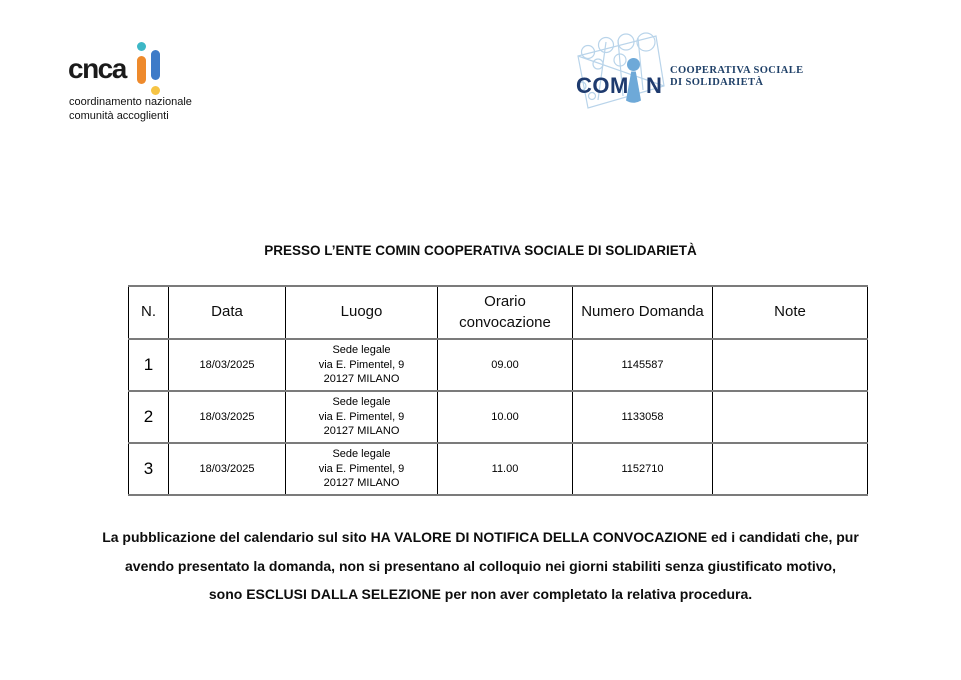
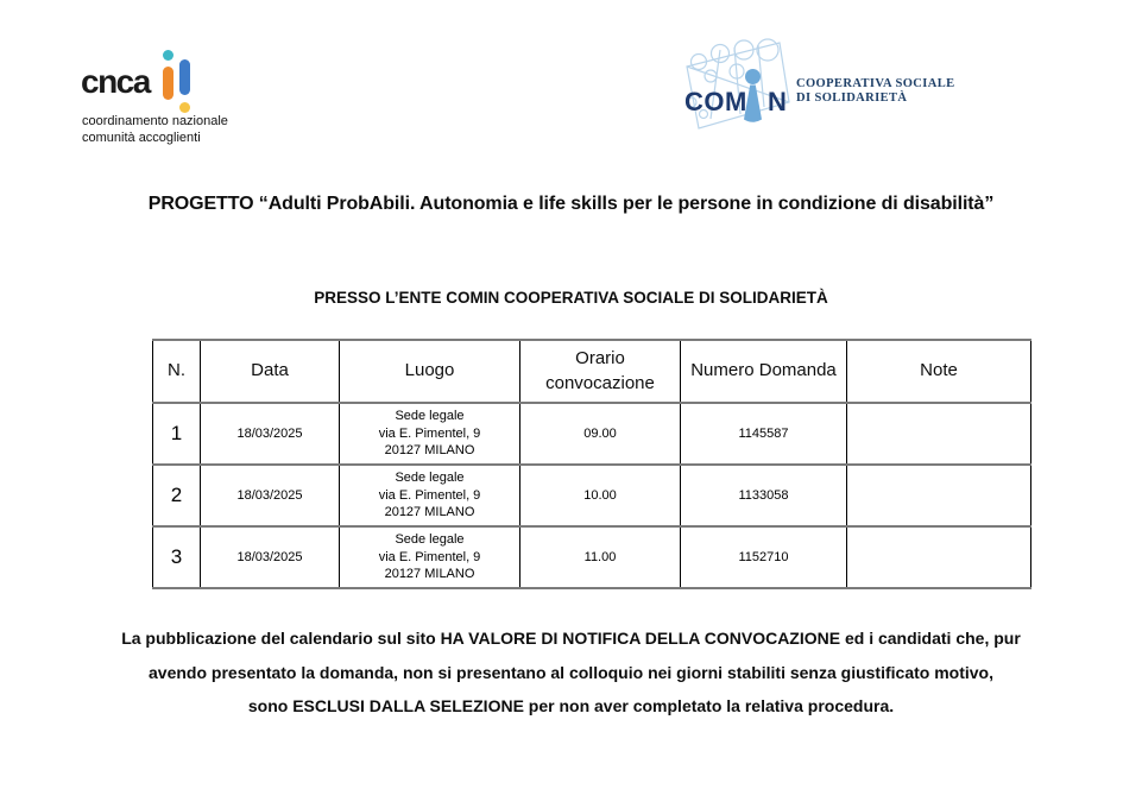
  cnca
  coordinamento nazionale
  comunità accoglienti
  COM
  N
  COOPERATIVA SOCIALE
  DI SOLIDARIETÀ
+ PROGETTO “Adulti ProbAbili. Autonomia e life skills per le persone in condizione di disabilità”
  PRESSO L’ENTE COMIN COOPERATIVA SOCIALE DI SOLIDARIETÀ
  N.	Data	Luogo	Orario convocazione	Numero Domanda	Note
  1	18/03/2025	Sede legale via E. Pimentel, 9 20127 MILANO	09.00	1145587
  2	18/03/2025	Sede legale via E. Pimentel, 9 20127 MILANO	10.00	1133058
  3	18/03/2025	Sede legale via E. Pimentel, 9 20127 MILANO	11.00	1152710
  La pubblicazione del calendario sul sito HA VALORE DI NOTIFICA DELLA CONVOCAZIONE ed i candidati che, pur
  avendo presentato la domanda, non si presentano al colloquio nei giorni stabiliti senza giustificato motivo,
  sono ESCLUSI DALLA SELEZIONE per non aver completato la relativa procedura.
